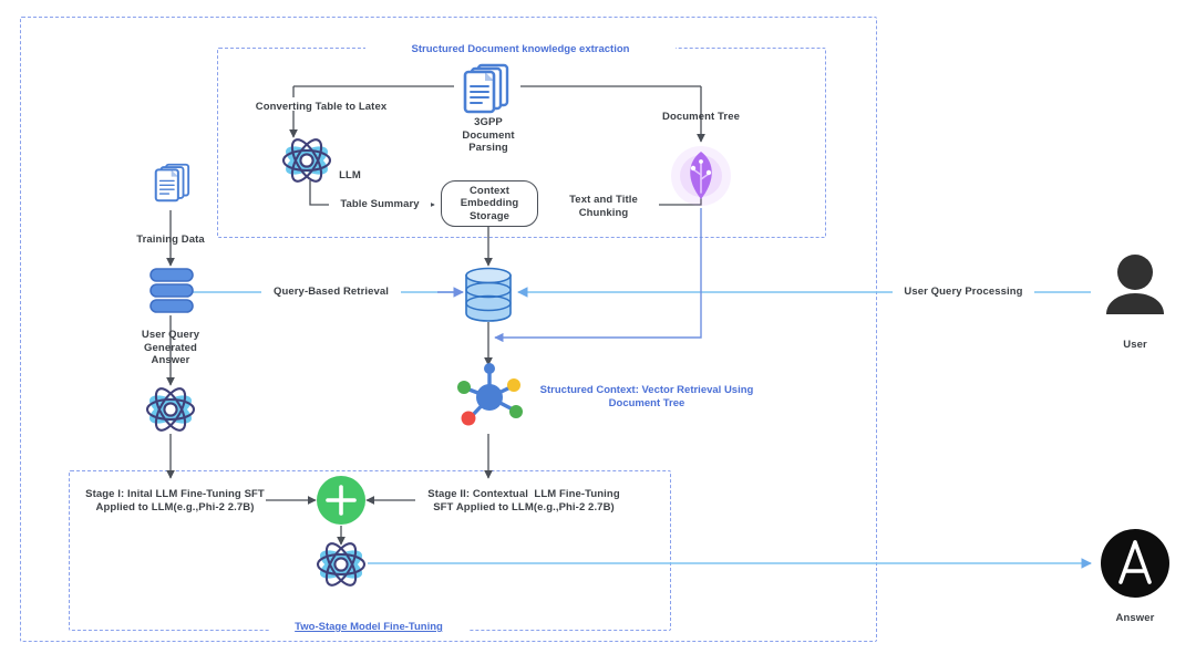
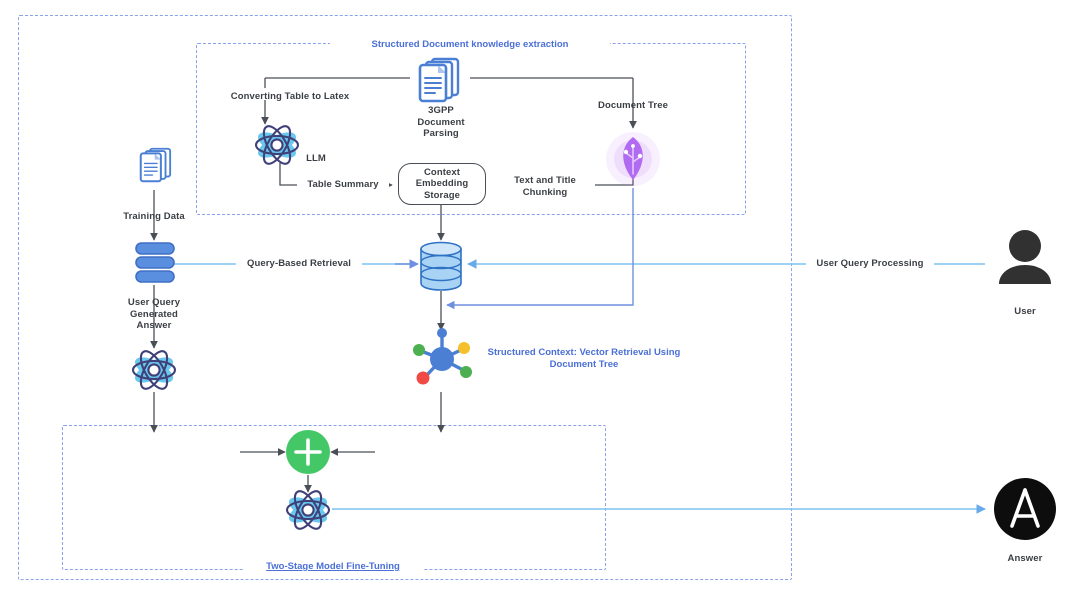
  Structured Document knowledge extraction
  Two-Stage Model Fine-Tuning
  3GPP
  Document
  Parsing
  LLM
  Context
  Embedding
  Storage
  Training Data
  User Query
  Generated
  Answer
  User
  Answer
  Converting Table to Latex
  Document Tree
  Table Summary
  Text and Title
  Chunking
  Query-Based Retrieval
  User Query Processing
  Structured Context: Vector Retrieval Using
  Document Tree
- Stage I: Inital LLM Fine-Tuning SFT
- Applied to LLM(e.g.,Phi-2 2.7B)
- Stage II: Contextual LLM Fine-Tuning
- SFT Applied to LLM(e.g.,Phi-2 2.7B)
